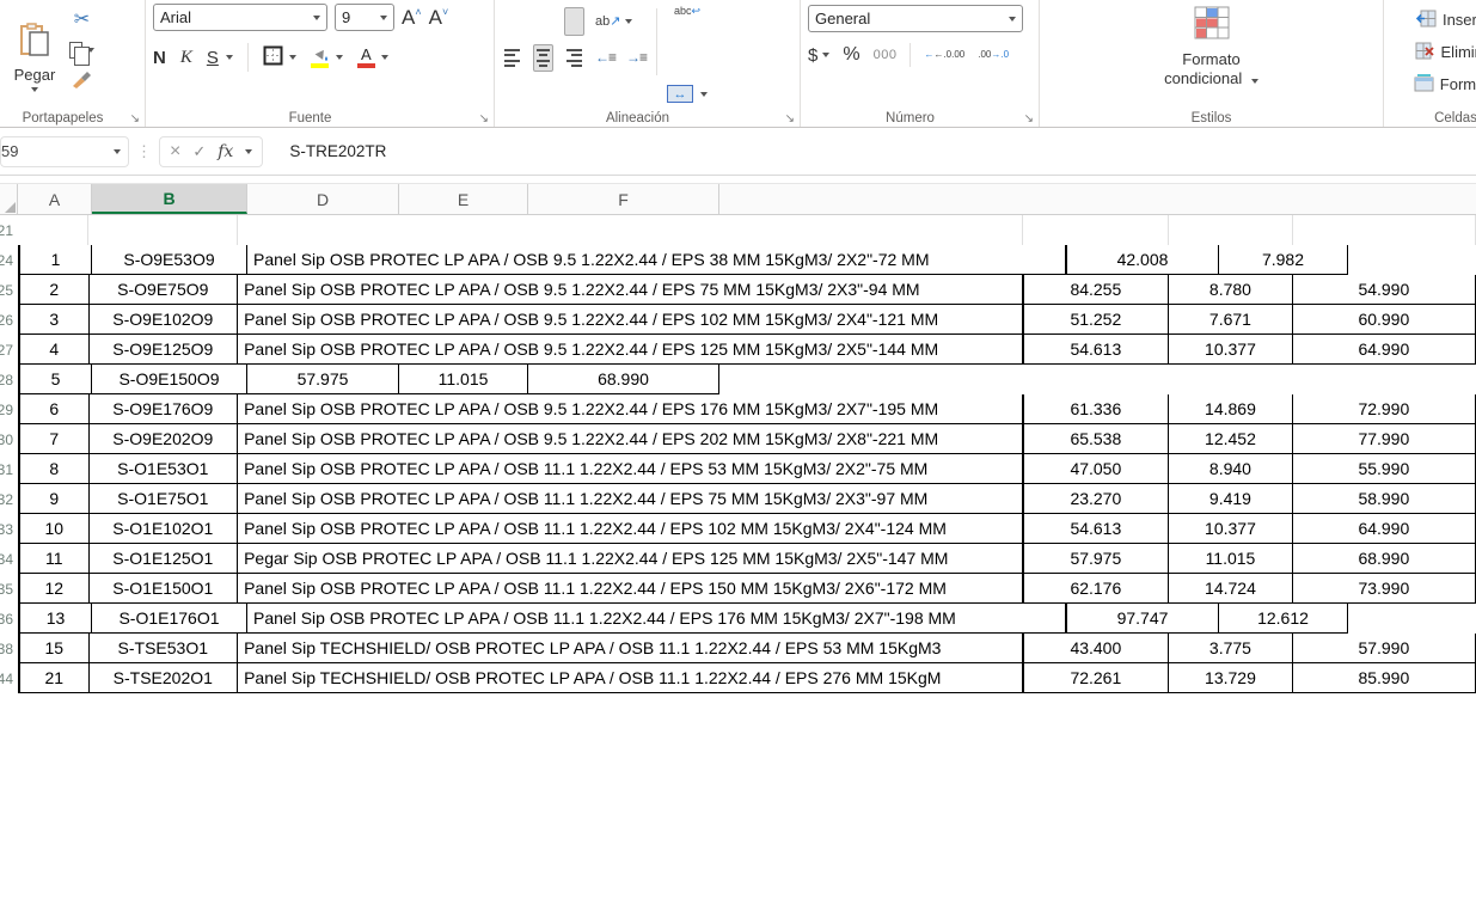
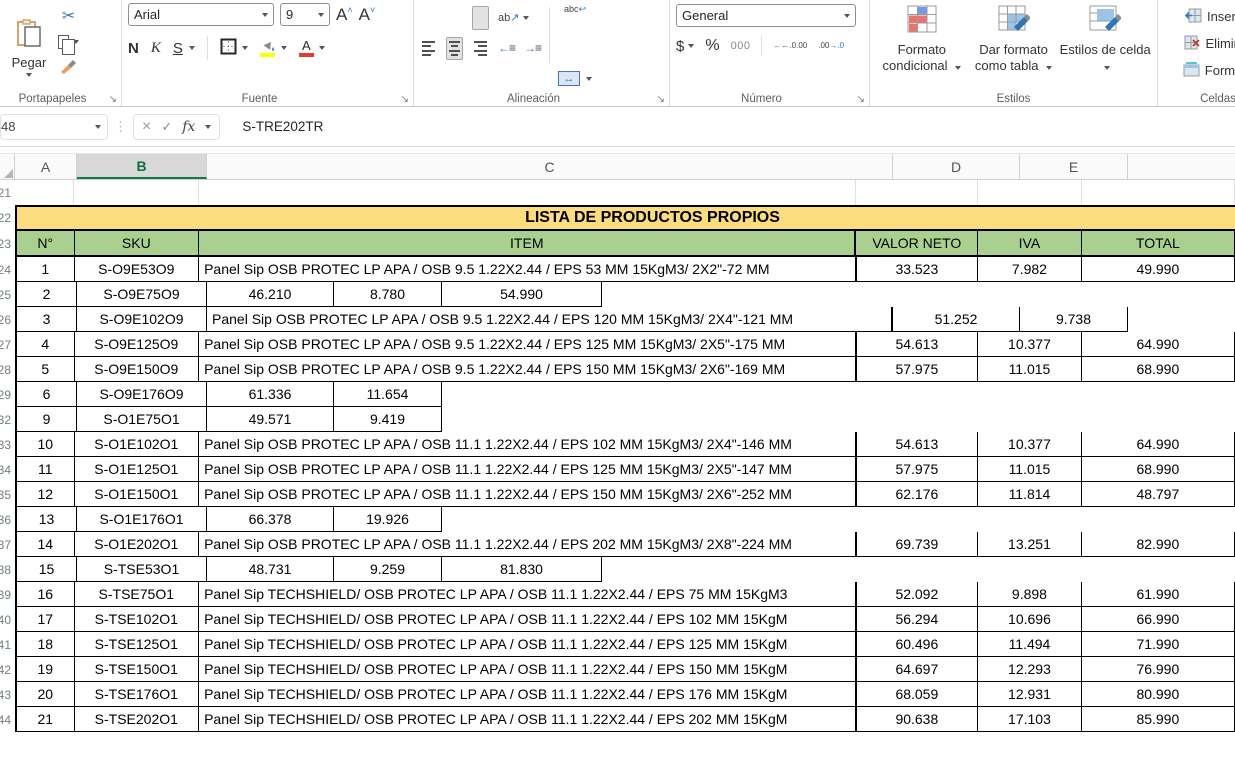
  Pegar
  ✂
  Portapapeles
  ↘
  Arial
  9
  A
  ˄
  A
  ˅
  N
  K
  S
  A
  Fuente
  ↘
  ab
  ↗
  ←
  ≡
  →
  ≡
  ab
  c
  ↩
  ↔
  Alineación
  ↘
  General
  $
  %
  000
  ←←.0
  .00
  .00
  →.0
  Número
  ↘
  Formato condicional
+ Dar formato como tabla
+ Estilos de celda
  Estilos
  Celdas
- 59
+ 48
  ⋮
  ×
  ✓
  fx
  S-TRE202TR
  A
  B
+ C
  D
  E
- F
  21
+ 22
+ LISTA DE PRODUCTOS PROPIOS
+ 23
+ N°
+ SKU
+ ITEM
+ VALOR NETO
+ IVA
+ TOTAL
  24
  1
  S-O9E53O9
- Panel Sip OSB PROTEC LP APA / OSB 9.5 1.22X2.44 / EPS 38 MM 15KgM3/ 2X2"-72 MM
+ Panel Sip OSB PROTEC LP APA / OSB 9.5 1.22X2.44 / EPS 53 MM 15KgM3/ 2X2"-72 MM
- 42.008
+ 33.523
  7.982
+ 49.990
  25
  2
  S-O9E75O9
- Panel Sip OSB PROTEC LP APA / OSB 9.5 1.22X2.44 / EPS 75 MM 15KgM3/ 2X3"-94 MM
- 84.255
+ 46.210
  8.780
  54.990
  26
  3
  S-O9E102O9
- Panel Sip OSB PROTEC LP APA / OSB 9.5 1.22X2.44 / EPS 102 MM 15KgM3/ 2X4"-121 MM
+ Panel Sip OSB PROTEC LP APA / OSB 9.5 1.22X2.44 / EPS 120 MM 15KgM3/ 2X4"-121 MM
  51.252
- 7.671
+ 9.738
- 60.990
  27
  4
  S-O9E125O9
- Panel Sip OSB PROTEC LP APA / OSB 9.5 1.22X2.44 / EPS 125 MM 15KgM3/ 2X5"-144 MM
+ Panel Sip OSB PROTEC LP APA / OSB 9.5 1.22X2.44 / EPS 125 MM 15KgM3/ 2X5"-175 MM
  54.613
  10.377
  64.990
  28
  5
  S-O9E150O9
+ Panel Sip OSB PROTEC LP APA / OSB 9.5 1.22X2.44 / EPS 150 MM 15KgM3/ 2X6"-169 MM
  57.975
  11.015
  68.990
  29
  6
  S-O9E176O9
- Panel Sip OSB PROTEC LP APA / OSB 9.5 1.22X2.44 / EPS 176 MM 15KgM3/ 2X7"-195 MM
  61.336
- 14.869
+ 11.654
- 72.990
- 30
- 7
- S-O9E202O9
- Panel Sip OSB PROTEC LP APA / OSB 9.5 1.22X2.44 / EPS 202 MM 15KgM3/ 2X8"-221 MM
- 65.538
- 12.452
- 77.990
- 31
- 8
- S-O1E53O1
- Panel Sip OSB PROTEC LP APA / OSB 11.1 1.22X2.44 / EPS 53 MM 15KgM3/ 2X2"-75 MM
- 47.050
- 8.940
- 55.990
  32
  9
  S-O1E75O1
- Panel Sip OSB PROTEC LP APA / OSB 11.1 1.22X2.44 / EPS 75 MM 15KgM3/ 2X3"-97 MM
- 23.270
+ 49.571
  9.419
- 58.990
  33
  10
  S-O1E102O1
- Panel Sip OSB PROTEC LP APA / OSB 11.1 1.22X2.44 / EPS 102 MM 15KgM3/ 2X4"-124 MM
+ Panel Sip OSB PROTEC LP APA / OSB 11.1 1.22X2.44 / EPS 102 MM 15KgM3/ 2X4"-146 MM
  54.613
  10.377
  64.990
  34
  11
  S-O1E125O1
- Pegar Sip OSB PROTEC LP APA / OSB 11.1 1.22X2.44 / EPS 125 MM 15KgM3/ 2X5"-147 MM
+ Panel Sip OSB PROTEC LP APA / OSB 11.1 1.22X2.44 / EPS 125 MM 15KgM3/ 2X5"-147 MM
  57.975
  11.015
  68.990
  35
  12
  S-O1E150O1
- Panel Sip OSB PROTEC LP APA / OSB 11.1 1.22X2.44 / EPS 150 MM 15KgM3/ 2X6"-172 MM
+ Panel Sip OSB PROTEC LP APA / OSB 11.1 1.22X2.44 / EPS 150 MM 15KgM3/ 2X6"-252 MM
  62.176
- 14.724
+ 11.814
- 73.990
+ 48.797
  36
  13
  S-O1E176O1
- Panel Sip OSB PROTEC LP APA / OSB 11.1 1.22X2.44 / EPS 176 MM 15KgM3/ 2X7"-198 MM
- 97.747
+ 66.378
- 12.612
+ 19.926
+ 37
+ 14
+ S-O1E202O1
+ Panel Sip OSB PROTEC LP APA / OSB 11.1 1.22X2.44 / EPS 202 MM 15KgM3/ 2X8"-224 MM
+ 69.739
+ 13.251
+ 82.990
  38
  15
  S-TSE53O1
- Panel Sip TECHSHIELD/ OSB PROTEC LP APA / OSB 11.1 1.22X2.44 / EPS 53 MM 15KgM3
- 43.400
+ 48.731
- 3.775
+ 9.259
- 57.990
+ 81.830
+ 39
+ 16
+ S-TSE75O1
+ Panel Sip TECHSHIELD/ OSB PROTEC LP APA / OSB 11.1 1.22X2.44 / EPS 75 MM 15KgM3
+ 52.092
+ 9.898
+ 61.990
+ 40
+ 17
+ S-TSE102O1
+ Panel Sip TECHSHIELD/ OSB PROTEC LP APA / OSB 11.1 1.22X2.44 / EPS 102 MM 15KgM
+ 56.294
+ 10.696
+ 66.990
+ 41
+ 18
+ S-TSE125O1
+ Panel Sip TECHSHIELD/ OSB PROTEC LP APA / OSB 11.1 1.22X2.44 / EPS 125 MM 15KgM
+ 60.496
+ 11.494
+ 71.990
+ 42
+ 19
+ S-TSE150O1
+ Panel Sip TECHSHIELD/ OSB PROTEC LP APA / OSB 11.1 1.22X2.44 / EPS 150 MM 15KgM
+ 64.697
+ 12.293
+ 76.990
+ 43
+ 20
+ S-TSE176O1
+ Panel Sip TECHSHIELD/ OSB PROTEC LP APA / OSB 11.1 1.22X2.44 / EPS 176 MM 15KgM
+ 68.059
+ 12.931
+ 80.990
  44
  21
  S-TSE202O1
- Panel Sip TECHSHIELD/ OSB PROTEC LP APA / OSB 11.1 1.22X2.44 / EPS 276 MM 15KgM
+ Panel Sip TECHSHIELD/ OSB PROTEC LP APA / OSB 11.1 1.22X2.44 / EPS 202 MM 15KgM
- 72.261
+ 90.638
- 13.729
+ 17.103
  85.990
